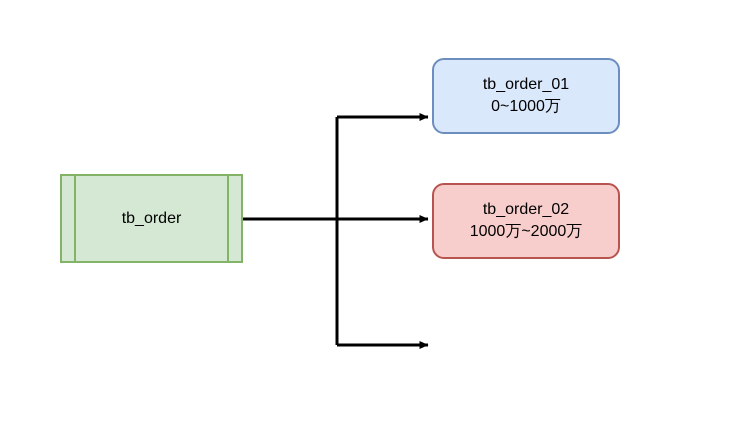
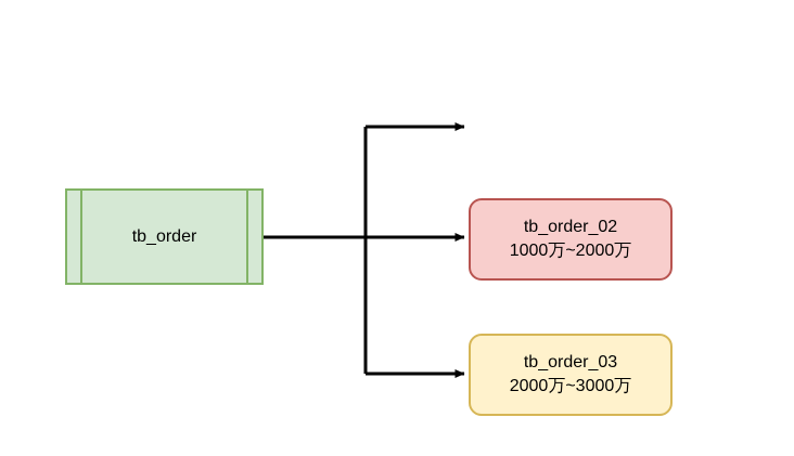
  tb_order
- tb_order_01
- 0~1000万
  tb_order_02
  1000万~2000万
+ tb_order_03
+ 2000万~3000万
